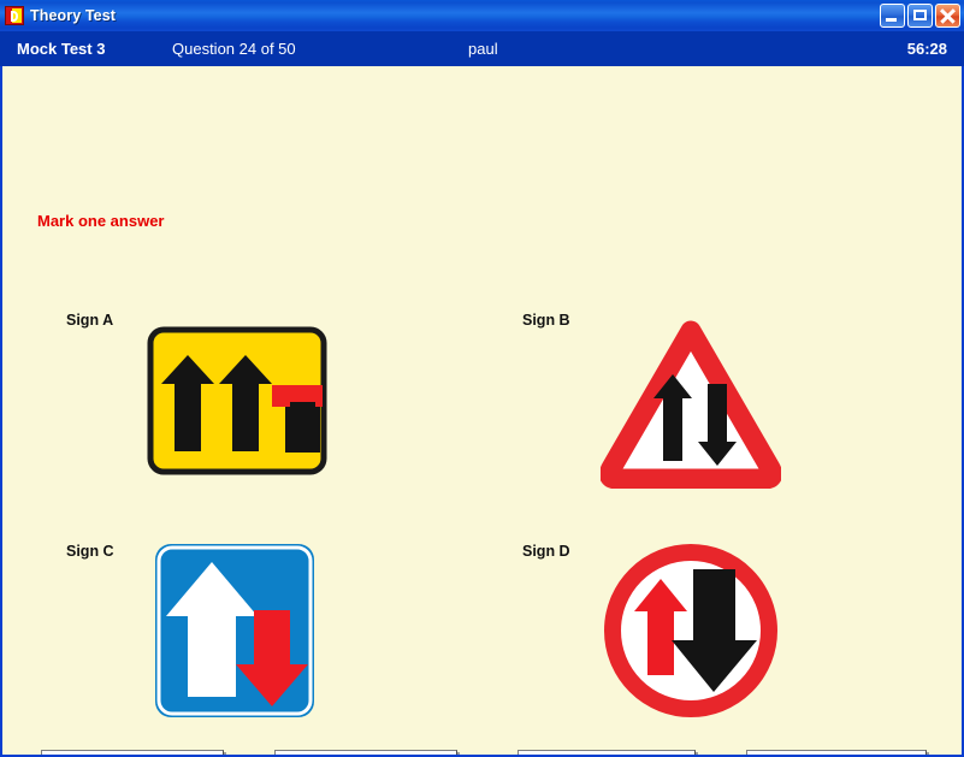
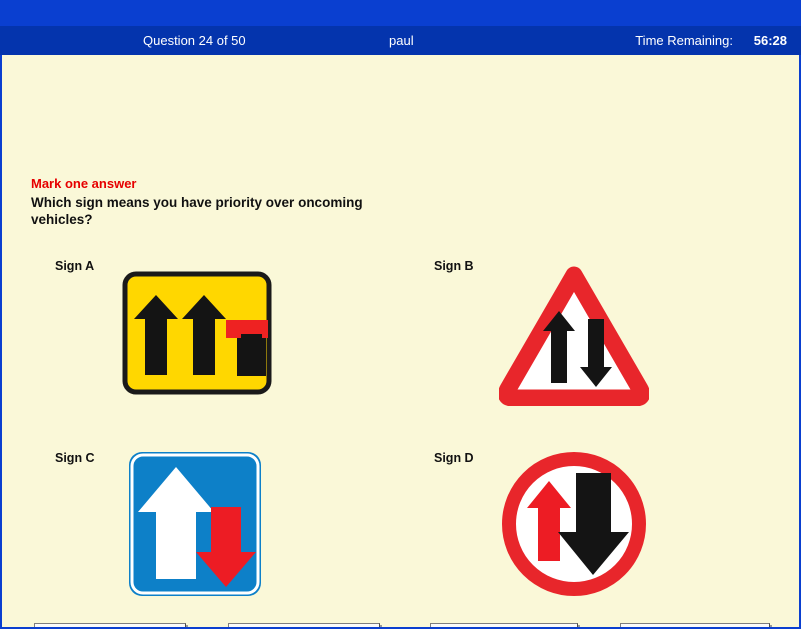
- Theory Test
- Mock Test 3
  Question 24 of 50
  paul
+ Time Remaining:
  56:28
  Mark one answer
+ Which sign means you have priority over oncoming vehicles?
  Sign A
  Sign B
  Sign C
  Sign D
